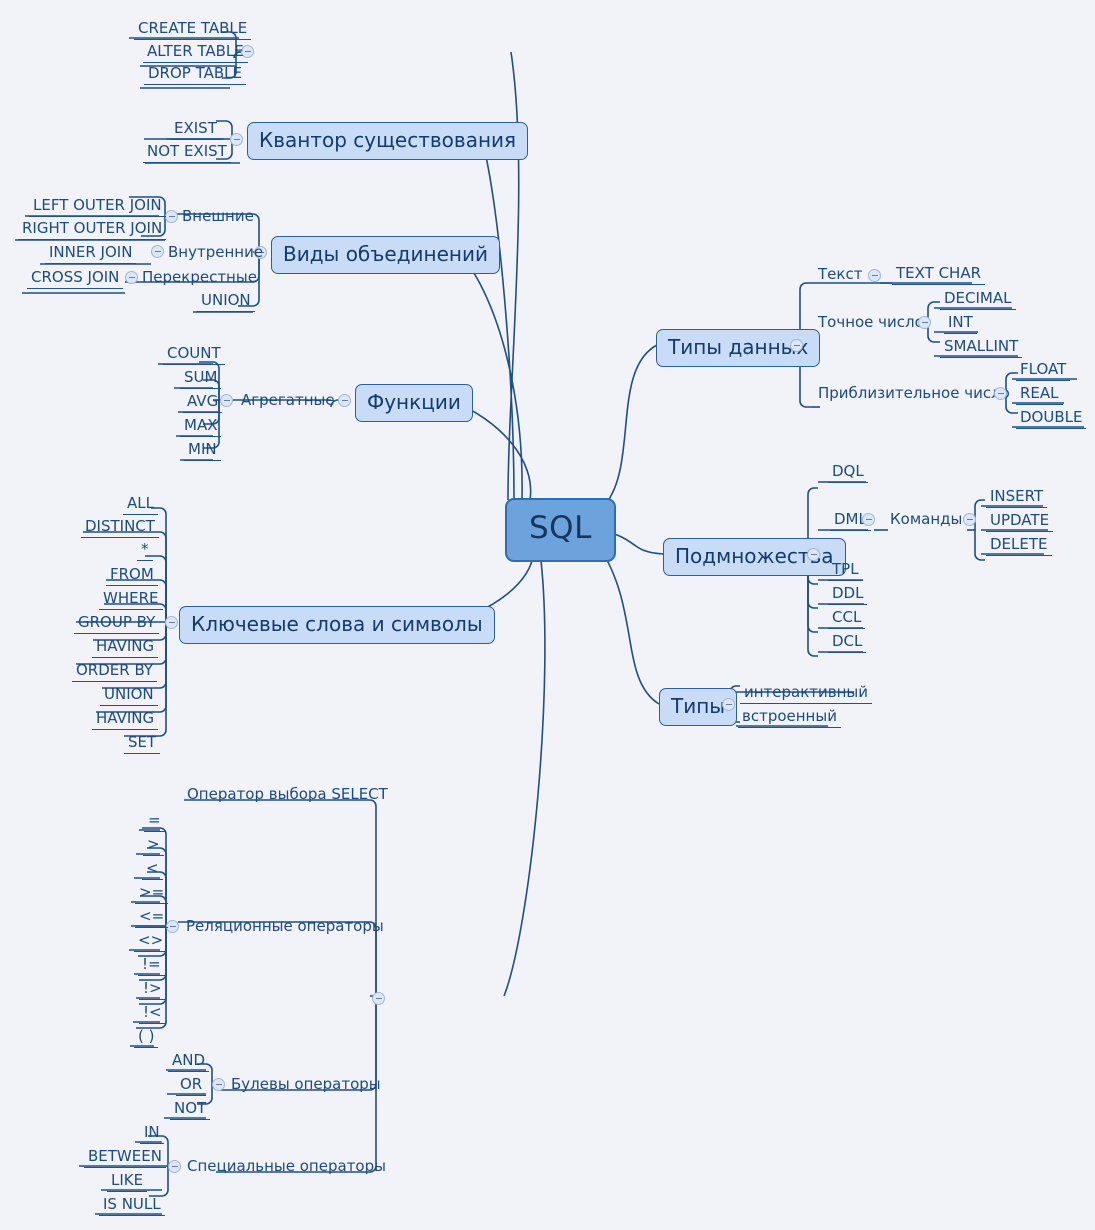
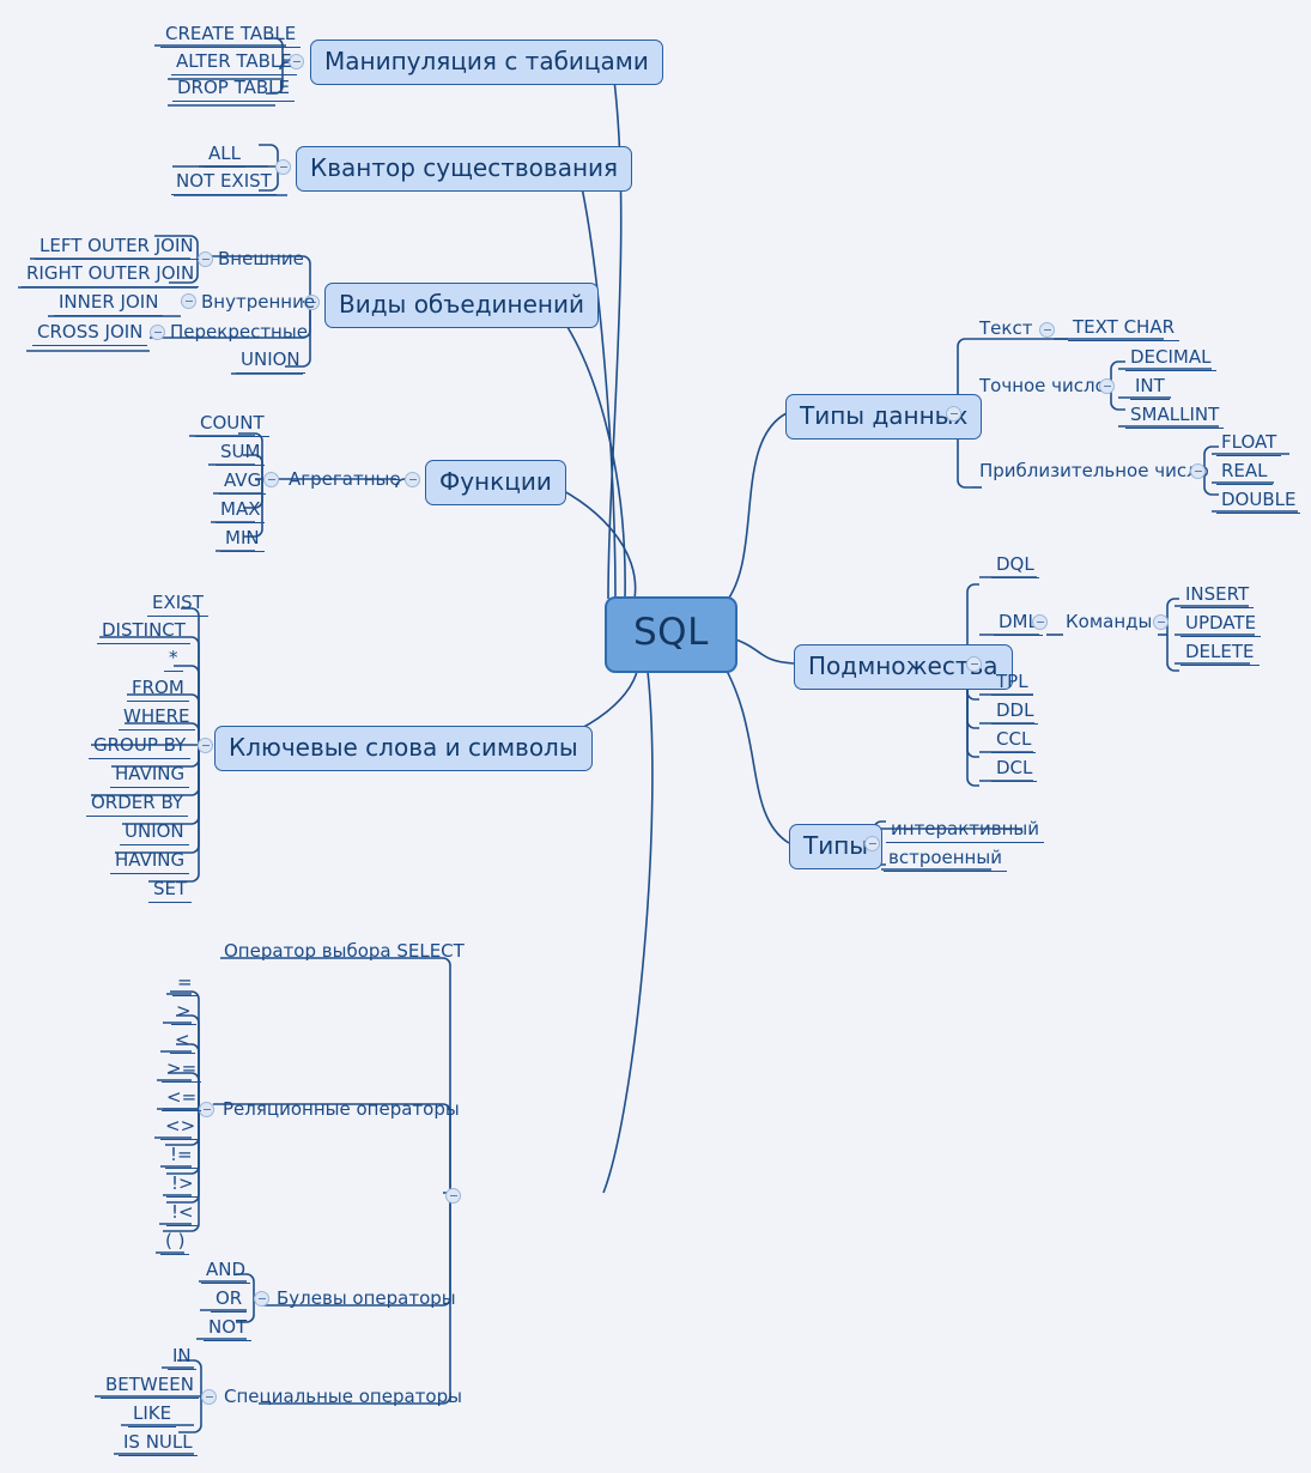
  SQL
+ Манипуляция с табицами
  CREATE TABLE
  ALTER TABLE
  DROP TABLE
  Квантор существования
- EXIST
+ ALL
  NOT EXIST
  Виды объединений
  Внешние
  LEFT OUTER JOIN
  RIGHT OUTER JOIN
  Внутренние
  INNER JOIN
  Перекрестные
  CROSS JOIN
  UNION
  Функции
  Агрегатные
  COUNT
  SUM
  AVG
  MAX
  MIN
  Ключевые слова и символы
- ALL
+ EXIST
  DISTINCT
  *
  FROM
  WHERE
  GROUP BY
  HAVING
  ORDER BY
  UNION
  HAVING
  SET
  Оператор выбора SELECT
  Реляционные операторы
  =
  >
  <
  >=
  <=
  <>
  !=
  !>
  !<
  ( )
  Булевы операторы
  AND
  OR
  NOT
  Специальные операторы
  IN
  BETWEEN
  LIKE
  IS NULL
  Типы данны
  Текст
  TEXT CHAR
  Точное числ
  DECIMAL
  INT
  SMALLINT
  Приблизительное чис
  FLOAT
  REAL
  DOUBLE
  Подмножеста
  DQL
  TPL
  DDL
  CCL
  DCL
  Команды
  INSERT
  UPDATE
  DELETE
  Типы
  интерактивный
  встроенный
